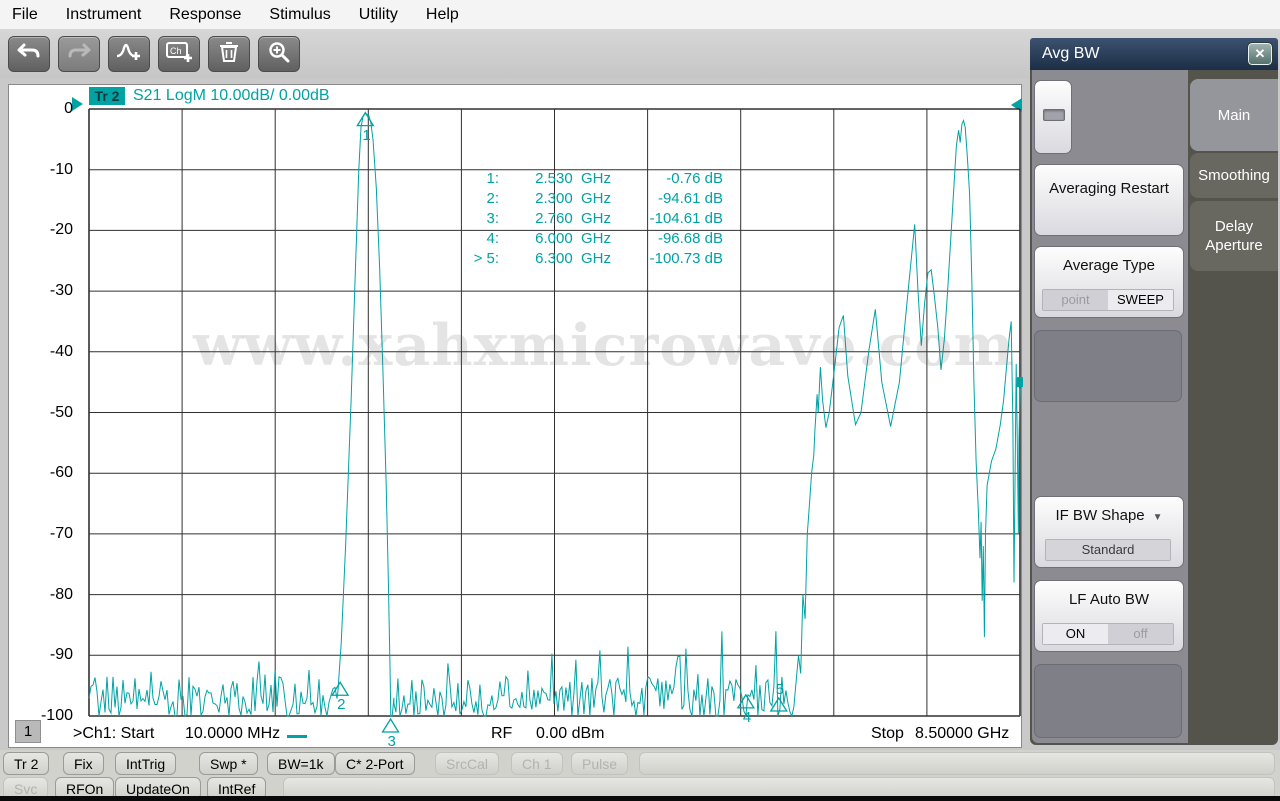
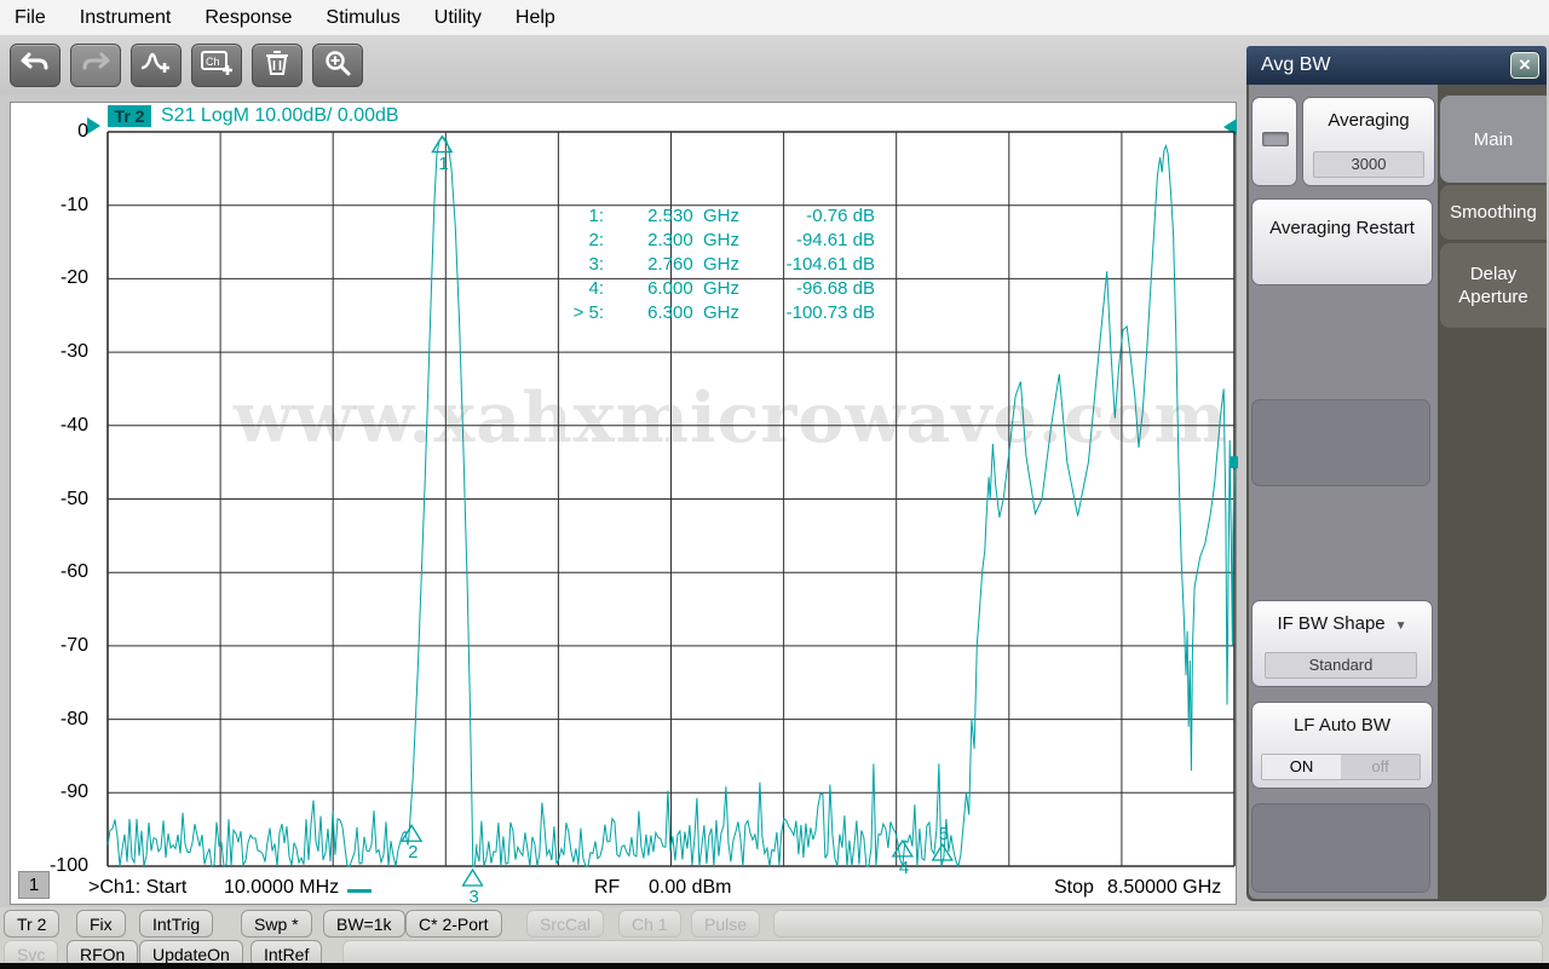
  File
  Instrument
  Response
  Stimulus
  Utility
  Help
  Ch
  Tr 2
  S21 LogM 10.00dB/ 0.00dB
  0
  -10
  -20
  -30
  -40
  -50
  -60
  -70
  -80
  -90
  -100
  1:
  2.530 GHz
  -0.76 dB
  2:
  2.300 GHz
  -94.61 dB
  3:
  2.760 GHz
  -104.61 dB
  4:
  6.000 GHz
  -96.68 dB
  > 5:
  6.300 GHz
  -100.73 dB
  1
  >Ch1: Start
  10.0000 MHz
  RF
  0.00 dBm
  Stop
  8.50000 GHz
  1
  2
  3
  4
  5
  www.xahxmicrowave.com
  Avg BW
  ✕
+ Averaging
+ 3000
  Averaging Restart
- Average Type
- point
- SWEEP
  IF BW Shape ▼
  Standard
  LF Auto BW
  ON
  off
  Main
  Smoothing
  Delay Aperture
  Tr 2
  Fix
  IntTrig
  Swp *
  BW=1k
  C* 2-Port
  SrcCal
  Ch 1
  Pulse
  Svc
  RFOn
  UpdateOn
  IntRef
